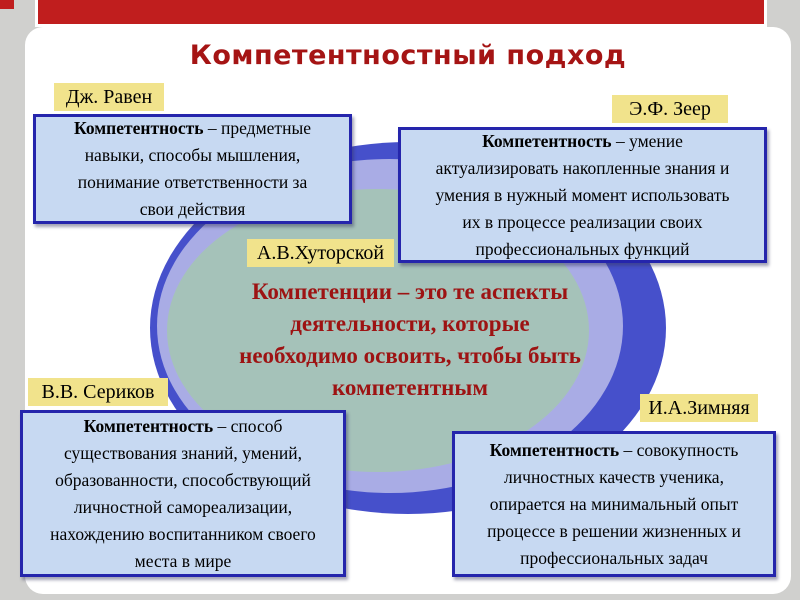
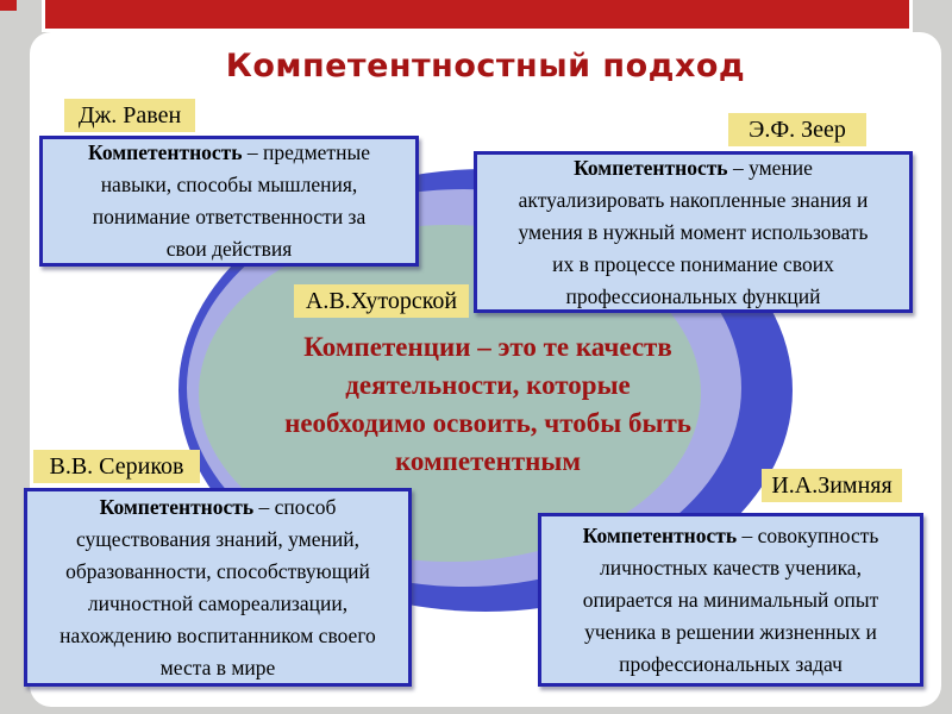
  Компетентностный подход
- Компетенции – это те аспекты
+ Компетенции – это те качеств
  деятельности, которые
  необходимо освоить, чтобы быть
  компетентным
  Компетентность – предметные
  навыки, способы мышления,
  понимание ответственности за
  свои действия
  Компетентность – умение
  актуализировать накопленные знания и
  умения в нужный момент использовать
- их в процессе реализации своих
+ их в процессе понимание своих
  профессиональных функций
  Компетентность – способ
  существования знаний, умений,
  образованности, способствующий
  личностной самореализации,
  нахождению воспитанником своего
  места в мире
  Компетентность – совокупность
  личностных качеств ученика,
  опирается на минимальный опыт
- процессе в решении жизненных и
+ ученика в решении жизненных и
  профессиональных задач
  Дж. Равен
  Э.Ф. Зеер
  А.В.Хуторской
  В.В. Сериков
  И.А.Зимняя
